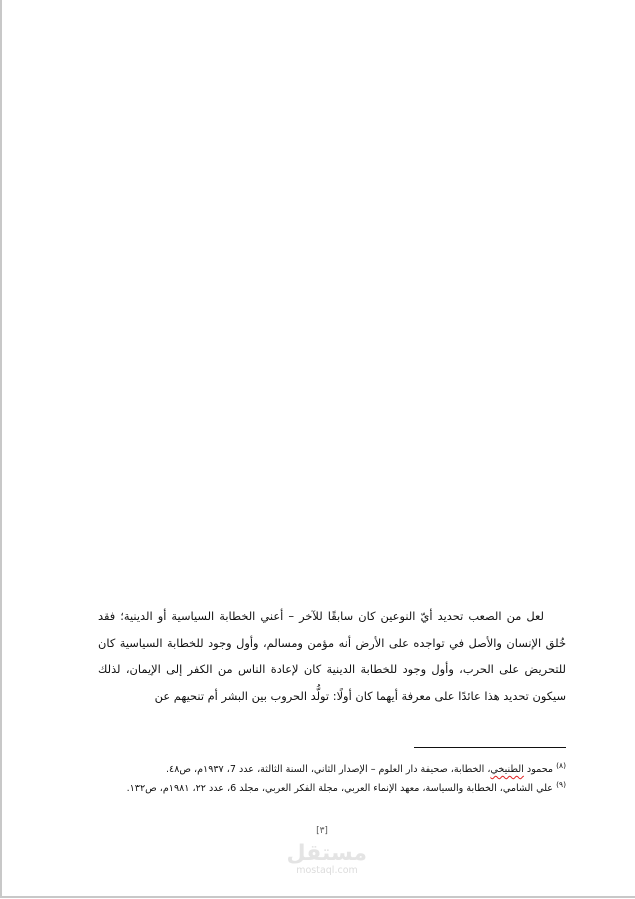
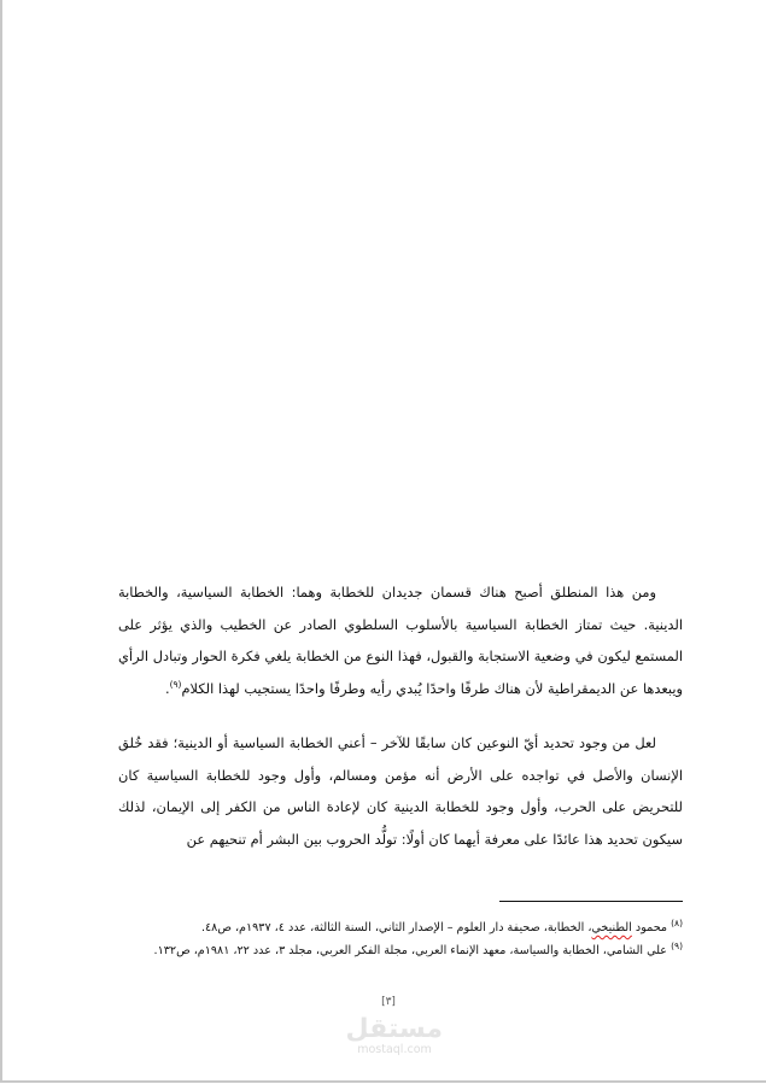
+ ومن هذا المنطلق أصبح هناك قسمان جديدان للخطابة وهما: الخطابة السياسية، والخطابة الدينية. حيث تمتاز الخطابة السياسية بالأسلوب السلطوي الصادر عن الخطيب والذي يؤثر على المستمع ليكون في وضعية الاستجابة والقبول، فهذا النوع من الخطابة يلغي فكرة الحوار وتبادل الرأي ويبعدها عن الديمقراطية لأن هناك طرفًا واحدًا يُبدي رأيه وطرفًا واحدًا يستجيب لهذا الكلام(٩).
- لعل من الصعب تحديد أيّ النوعين كان سابقًا للآخر – أعني الخطابة السياسية أو الدينية؛ فقد خُلق الإنسان والأصل في تواجده على الأرض أنه مؤمن ومسالم، وأول وجود للخطابة السياسية كان للتحريض على الحرب، وأول وجود للخطابة الدينية كان لإعادة الناس من الكفر إلى الإيمان، لذلك سيكون تحديد هذا عائدًا على معرفة أيهما كان أولًا: تولُّد الحروب بين البشر أم تنحيهم عن
+ لعل من وجود تحديد أيّ النوعين كان سابقًا للآخر – أعني الخطابة السياسية أو الدينية؛ فقد خُلق الإنسان والأصل في تواجده على الأرض أنه مؤمن ومسالم، وأول وجود للخطابة السياسية كان للتحريض على الحرب، وأول وجود للخطابة الدينية كان لإعادة الناس من الكفر إلى الإيمان، لذلك سيكون تحديد هذا عائدًا على معرفة أيهما كان أولًا: تولُّد الحروب بين البشر أم تنحيهم عن
- (٨) محمود الطنيخي، الخطابة، صحيفة دار العلوم – الإصدار الثاني، السنة الثالثة، عدد 7، ١٩٣٧م، ص٤٨.
+ (٨) محمود الطنيخي، الخطابة، صحيفة دار العلوم – الإصدار الثاني، السنة الثالثة، عدد ٤، ١٩٣٧م، ص٤٨.
- (٩) علي الشامي، الخطابة والسياسة، معهد الإنماء العربي، مجلة الفكر العربي، مجلد 6، عدد ٢٢، ١٩٨١م، ص١٣٢.
+ (٩) علي الشامي، الخطابة والسياسة، معهد الإنماء العربي، مجلة الفكر العربي، مجلد ٣، عدد ٢٢، ١٩٨١م، ص١٣٢.
  [٣]
  مستقل
  mostaql.com
